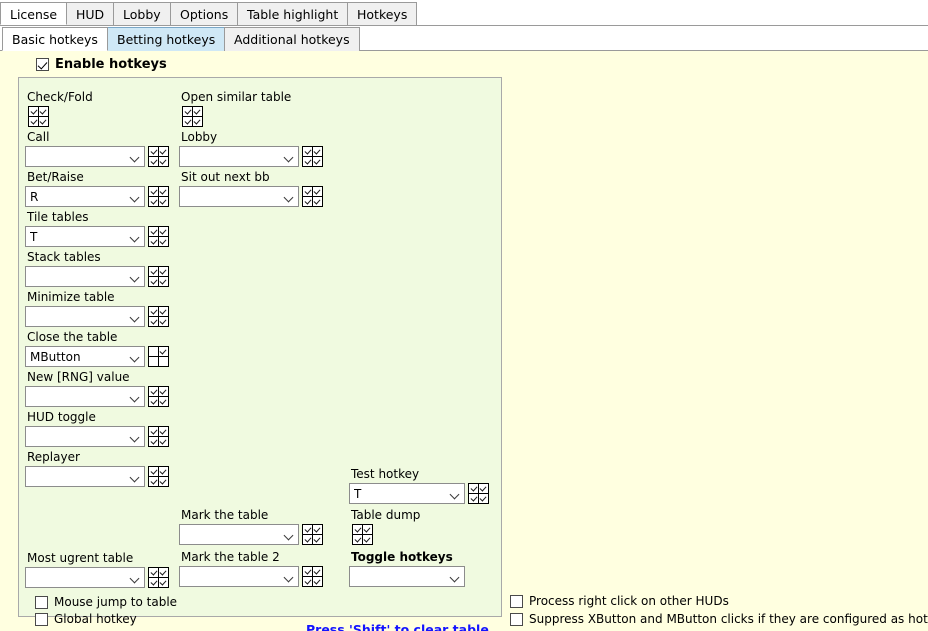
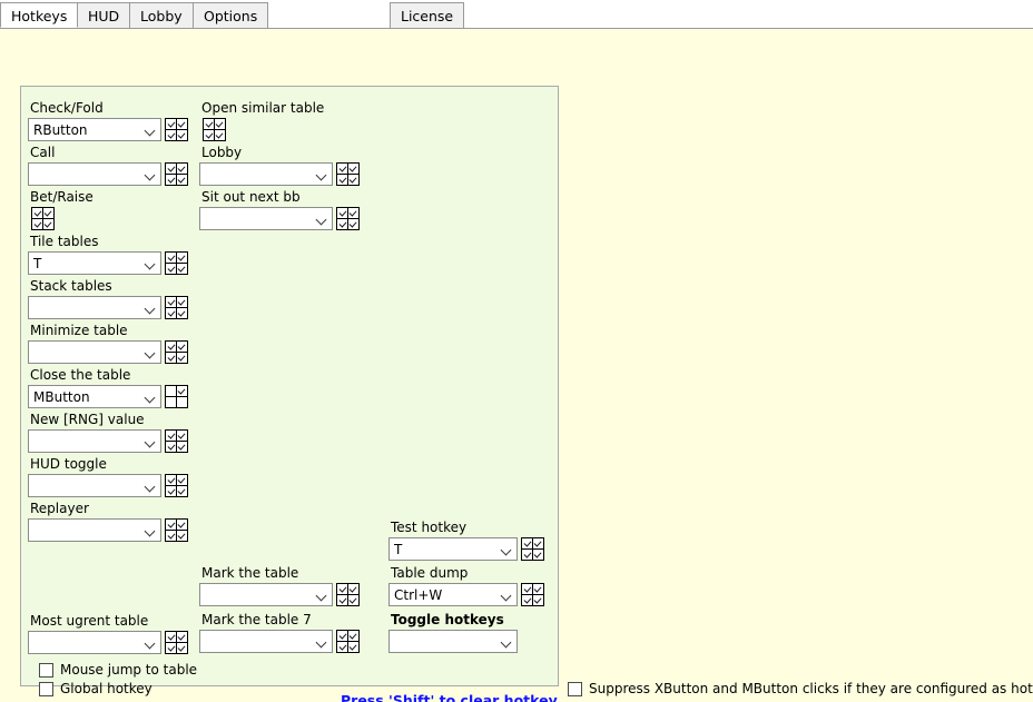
- License
+ Hotkeys
  HUD
  Lobby
  Options
- Table highlight
- Hotkeys
+ License
- Basic hotkeys
- Betting hotkeys
- Additional hotkeys
- Enable hotkeys
  Check/Fold
+ RButton
  Call
  Bet/Raise
- R
  Tile tables
  T
  Stack tables
  Minimize table
  Close the table
  MButton
  New [RNG] value
  HUD toggle
  Replayer
  Most ugrent table
  Open similar table
  Lobby
  Sit out next bb
  Mark the table
- Mark the table 2
+ Mark the table 7
  Test hotkey
  T
  Table dump
+ Ctrl+W
  Toggle hotkeys
  Mouse jump to table
  Global hotkey
- Press 'Shift' to clear table
+ Press 'Shift' to clear hotkey
- Process right click on other HUDs
  Suppress XButton and MButton clicks if they are configured as hot
